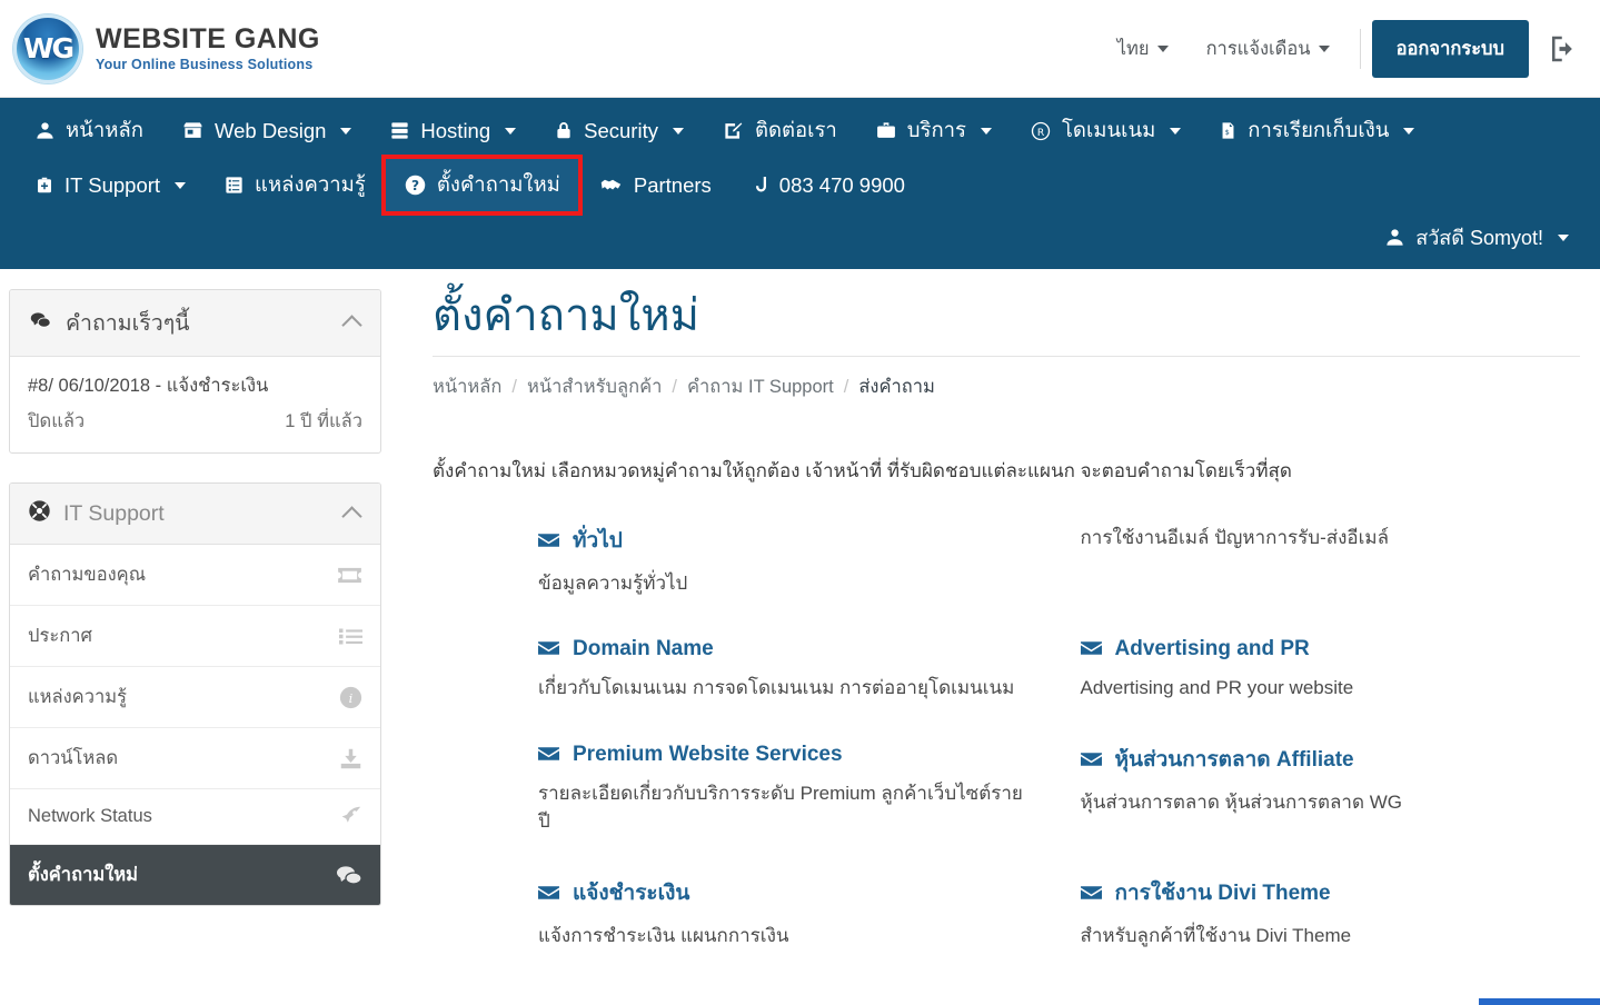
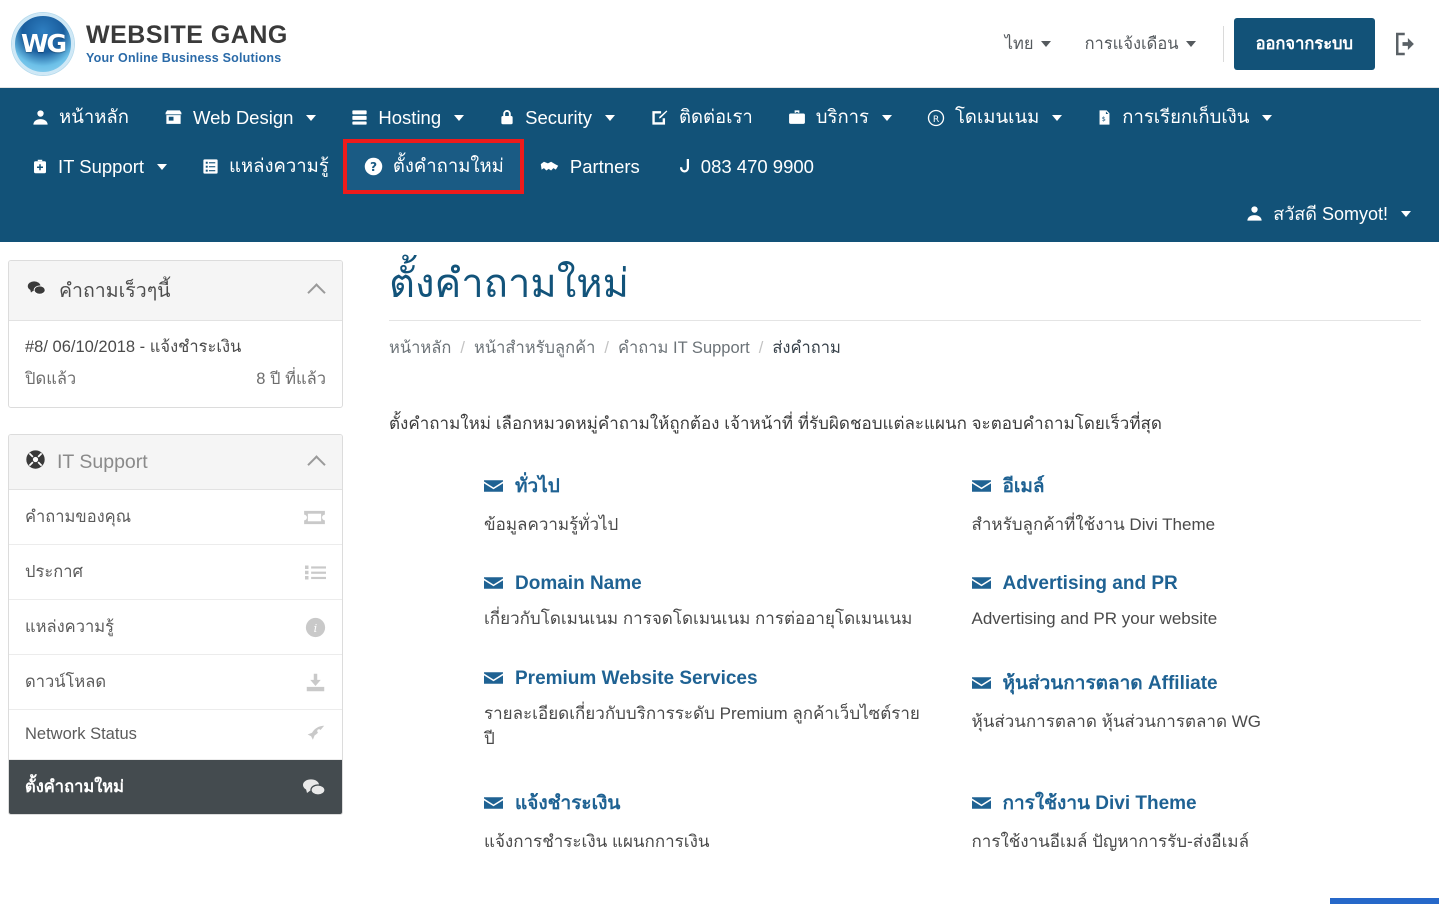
  WG
  WEBSITE GANG
  Your Online Business Solutions
  ไทย
  การแจ้งเดือน
  ออกจากระบบ
  หน้าหลัก
  Web Design
  Hosting
  Security
  ติดต่อเรา
  บริการ
  R
  โดเมนเนม
  $
  การเรียกเก็บเงิน
  IT Support
  แหล่งความรู้
  ?
  ตั้งคำถามใหม่
  Partners
  083 470 9900
  สวัสดี Somyot!
  คำถามเร็วๆนี้
  #8/ 06/10/2018 - แจ้งชำระเงิน
  ปิดแล้ว
- 1 ปี ที่แล้ว
+ 8 ปี ที่แล้ว
  IT Support
  คำถามของคุณ
  ประกาศ
  แหล่งความรู้
  i
  ดาวน์โหลด
  Network Status
  ตั้งคำถามใหม่
  ตั้งคำถามใหม่
  หน้าหลัก
  /
  หน้าสำหรับลูกค้า
  /
  คำถาม IT Support
  /
  ส่งคำถาม
  ตั้งคำถามใหม่ เลือกหมวดหมู่คำถามให้ถูกต้อง เจ้าหน้าที่ ที่รับผิดชอบแต่ละแผนก จะตอบคำถามโดยเร็วที่สุด
  ทั่วไป
  ข้อมูลความรู้ทั่วไป
+ อีเมล์
- การใช้งานอีเมล์ ปัญหาการรับ-ส่งอีเมล์
+ สำหรับลูกค้าที่ใช้งาน Divi Theme
  Domain Name
  เกี่ยวกับโดเมนเนม การจดโดเมนเนม การต่ออายุโดเมนเนม
  Advertising and PR
  Advertising and PR your website
  Premium Website Services
  รายละเอียดเกี่ยวกับบริการระดับ Premium ลูกค้าเว็บไซต์รายปี
  หุ้นส่วนการตลาด Affiliate
  หุ้นส่วนการตลาด หุ้นส่วนการตลาด WG
  แจ้งชำระเงิน
  แจ้งการชำระเงิน แผนกการเงิน
  การใช้งาน Divi Theme
- สำหรับลูกค้าที่ใช้งาน Divi Theme
+ การใช้งานอีเมล์ ปัญหาการรับ-ส่งอีเมล์
